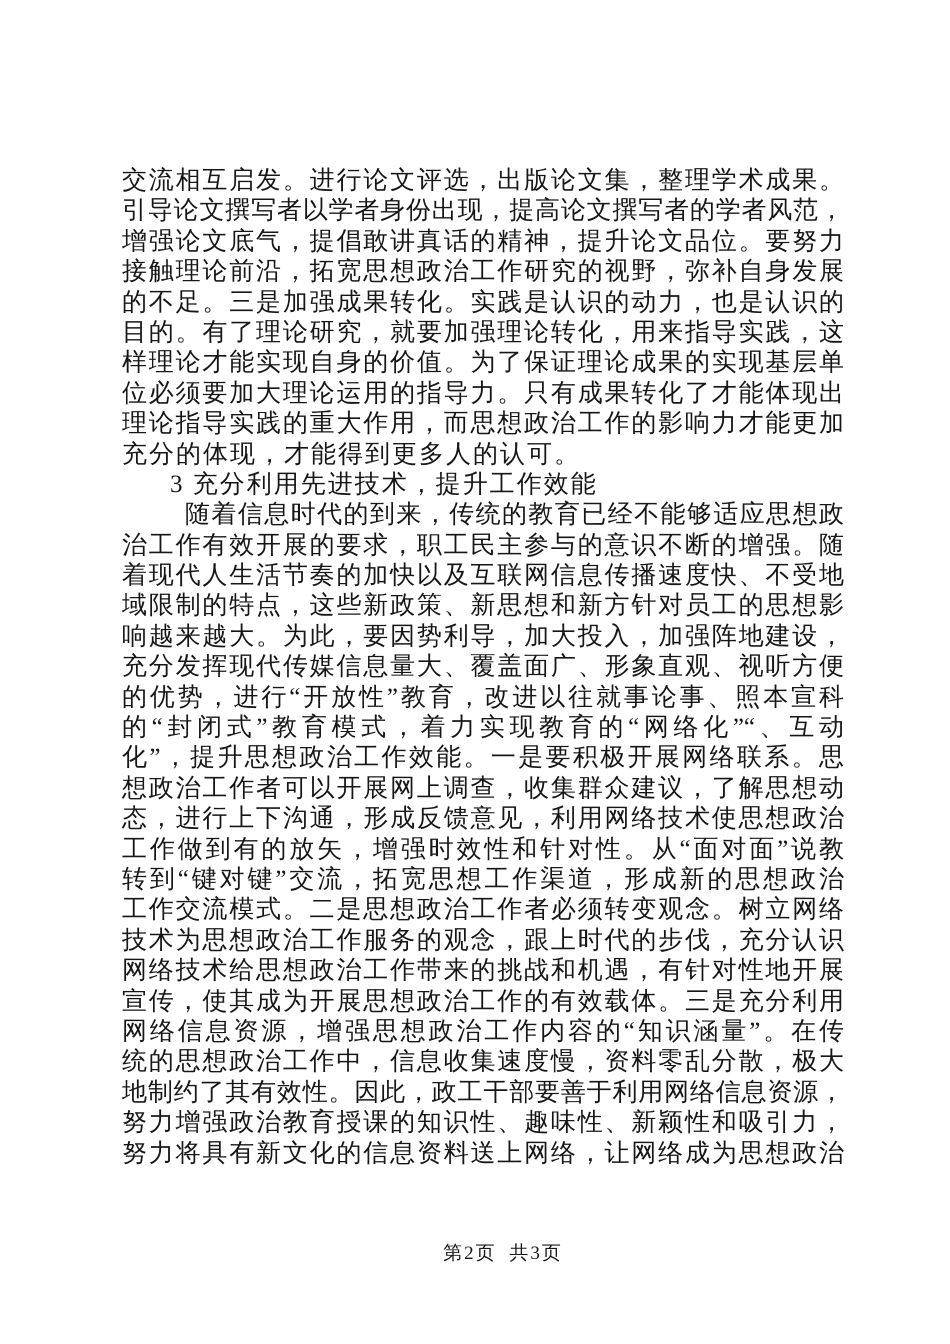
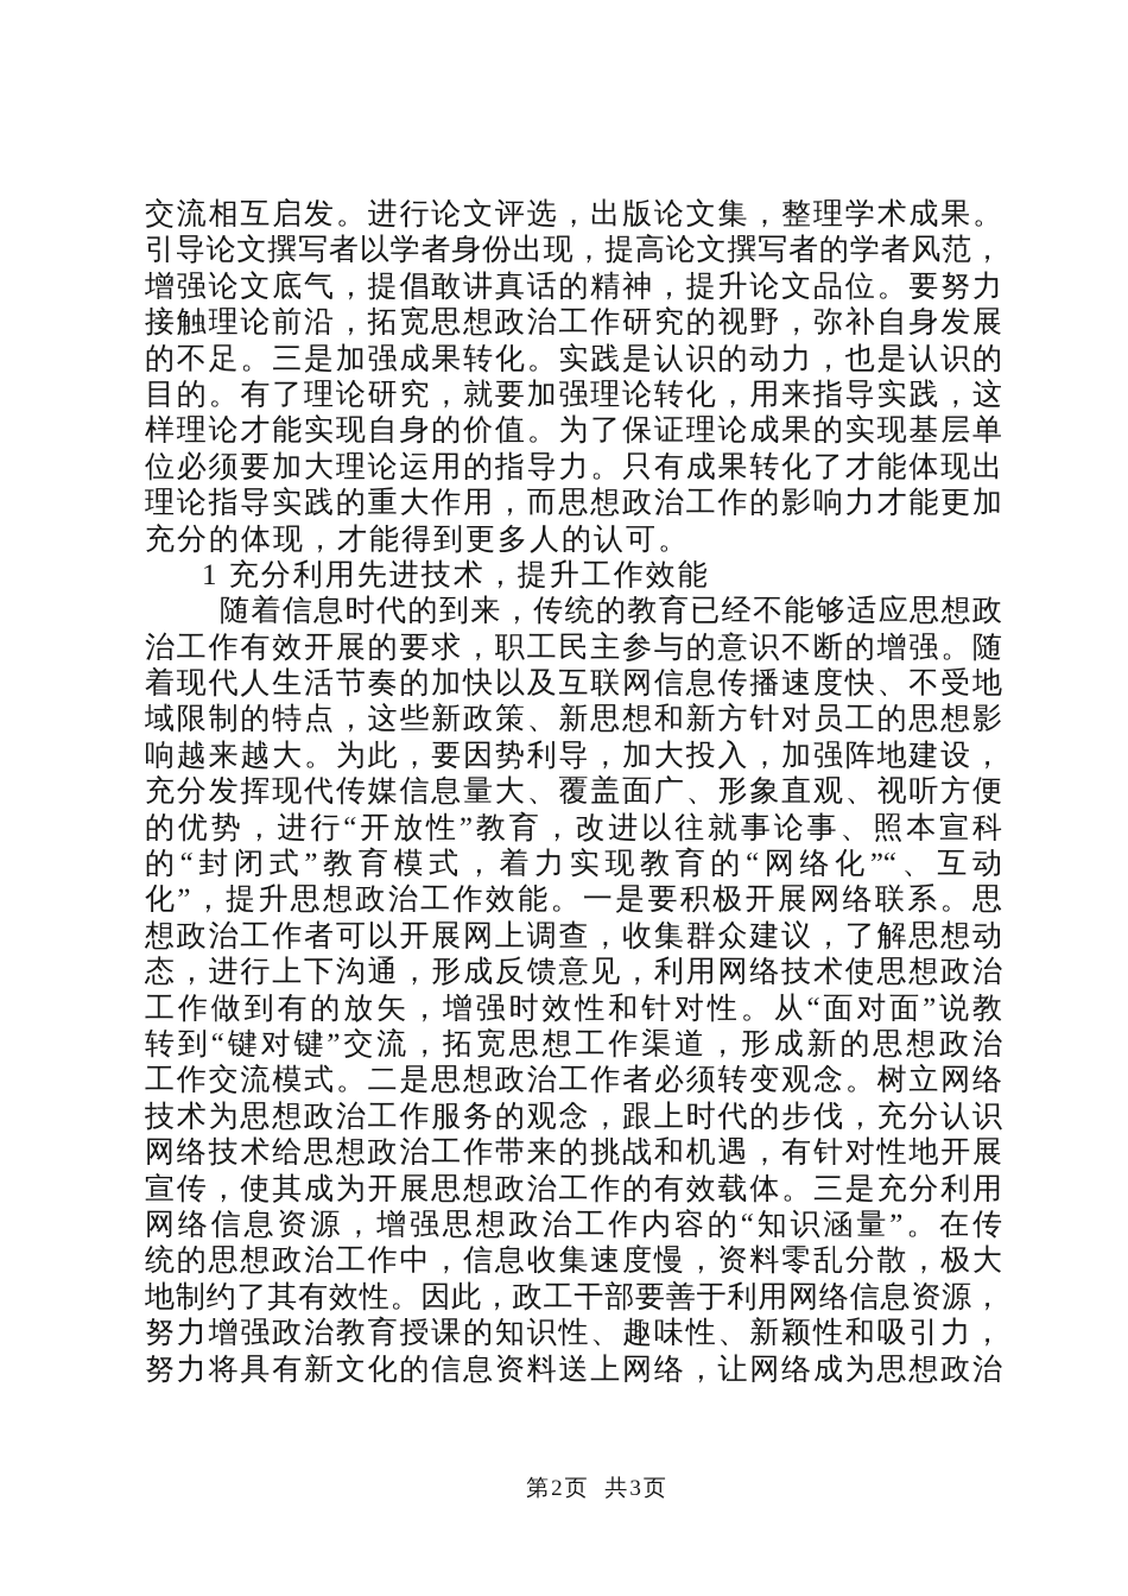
  交流相互启发。进行论文评选，出版论文集，整理学术成果。
  引导论文撰写者以学者身份出现，提高论文撰写者的学者风范，
  增强论文底气，提倡敢讲真话的精神，提升论文品位。要努力
  接触理论前沿，拓宽思想政治工作研究的视野，弥补自身发展
  的不足。三是加强成果转化。实践是认识的动力，也是认识的
  目的。有了理论研究，就要加强理论转化，用来指导实践，这
  样理论才能实现自身的价值。为了保证理论成果的实现基层单
  位必须要加大理论运用的指导力。只有成果转化了才能体现出
  理论指导实践的重大作用，而思想政治工作的影响力才能更加
  充分的体现，才能得到更多人的认可。
- 3 充分利用先进技术，提升工作效能
+ 1 充分利用先进技术，提升工作效能
  随着信息时代的到来，传统的教育已经不能够适应思想政
  治工作有效开展的要求，职工民主参与的意识不断的增强。随
  着现代人生活节奏的加快以及互联网信息传播速度快、不受地
  域限制的特点，这些新政策、新思想和新方针对员工的思想影
  响越来越大。为此，要因势利导，加大投入，加强阵地建设，
  充分发挥现代传媒信息量大、覆盖面广、形象直观、视听方便
  的优势，进行“开放性”教育，改进以往就事论事、照本宣科
  的“封闭式”教育模式，着力实现教育的“网络化”“、互动
  化”，提升思想政治工作效能。一是要积极开展网络联系。思
  想政治工作者可以开展网上调查，收集群众建议，了解思想动
  态，进行上下沟通，形成反馈意见，利用网络技术使思想政治
  工作做到有的放矢，增强时效性和针对性。从“面对面”说教
  转到“键对键”交流，拓宽思想工作渠道，形成新的思想政治
  工作交流模式。二是思想政治工作者必须转变观念。树立网络
  技术为思想政治工作服务的观念，跟上时代的步伐，充分认识
  网络技术给思想政治工作带来的挑战和机遇，有针对性地开展
  宣传，使其成为开展思想政治工作的有效载体。三是充分利用
  网络信息资源，增强思想政治工作内容的“知识涵量”。在传
  统的思想政治工作中，信息收集速度慢，资料零乱分散，极大
  地制约了其有效性。因此，政工干部要善于利用网络信息资源，
  努力增强政治教育授课的知识性、趣味性、新颖性和吸引力，
  努力将具有新文化的信息资料送上网络，让网络成为思想政治
  第2页 共3页
